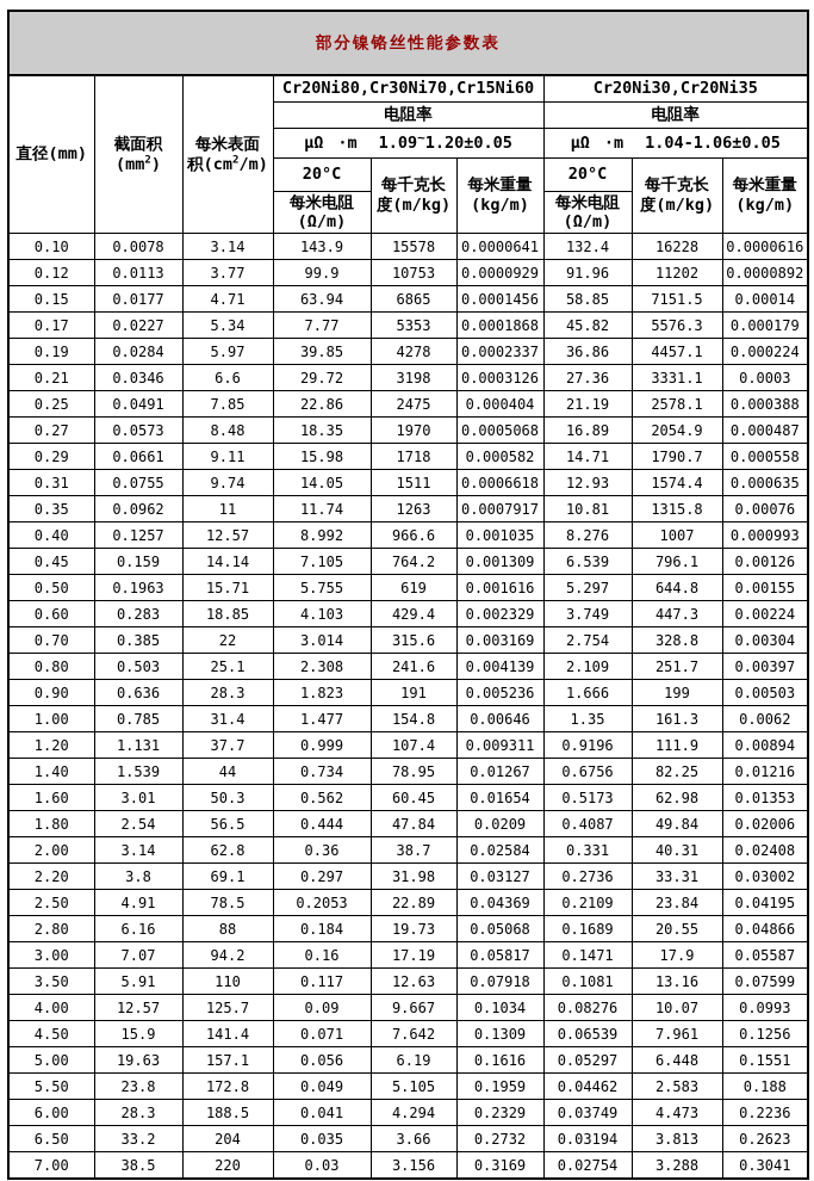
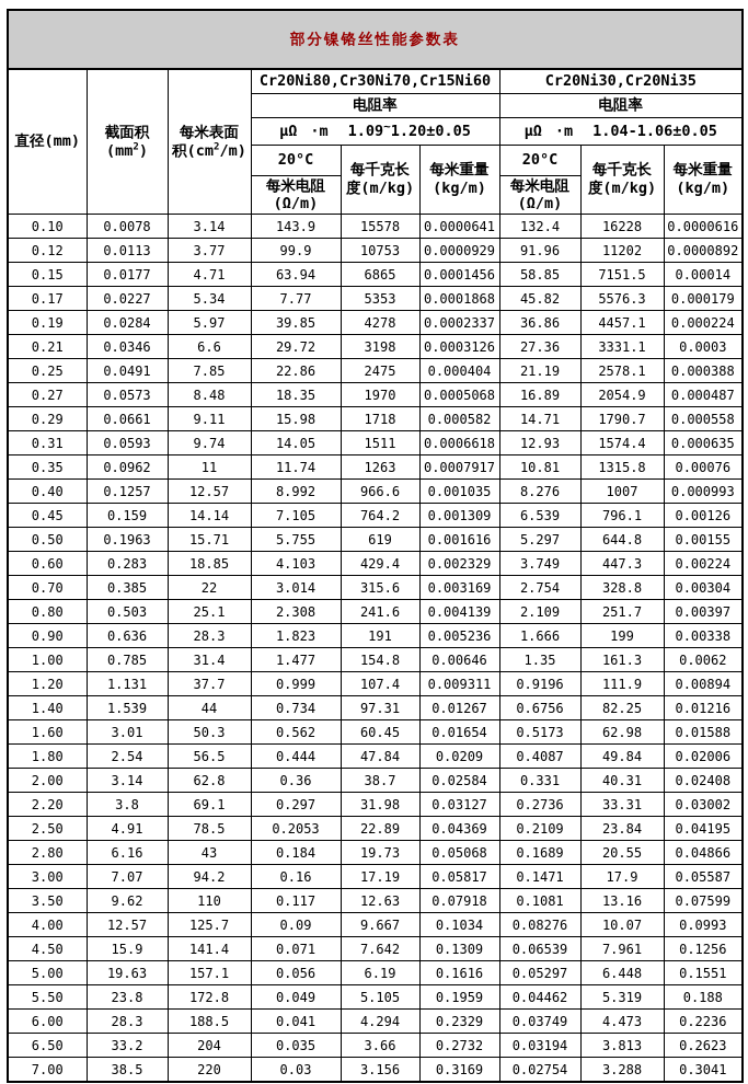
  部分镍铬丝性能参数表
  直径(mm)	截面积 (mm2)	每米表面 积(cm2/m)	Cr20Ni80,Cr30Ni70,Cr15Ni60	Cr20Ni30,Cr20Ni35
  电阻率	电阻率
  μΩ ·m 1.09~1.20±0.05	μΩ ·m 1.04-1.06±0.05
  20°C 每米电阻 (Ω/m)	每千克长 度(m/kg)	每米重量 (kg/m)	20°C 每米电阻 (Ω/m)	每千克长 度(m/kg)	每米重量 (kg/m)
  0.10	0.0078	3.14	143.9	15578	0.0000641	132.4	16228	0.0000616
  0.12	0.0113	3.77	99.9	10753	0.0000929	91.96	11202	0.0000892
  0.15	0.0177	4.71	63.94	6865	0.0001456	58.85	7151.5	0.00014
  0.17	0.0227	5.34	7.77	5353	0.0001868	45.82	5576.3	0.000179
  0.19	0.0284	5.97	39.85	4278	0.0002337	36.86	4457.1	0.000224
  0.21	0.0346	6.6	29.72	3198	0.0003126	27.36	3331.1	0.0003
  0.25	0.0491	7.85	22.86	2475	0.000404	21.19	2578.1	0.000388
  0.27	0.0573	8.48	18.35	1970	0.0005068	16.89	2054.9	0.000487
  0.29	0.0661	9.11	15.98	1718	0.000582	14.71	1790.7	0.000558
- 0.31	0.0755	9.74	14.05	1511	0.0006618	12.93	1574.4	0.000635
+ 0.31	0.0593	9.74	14.05	1511	0.0006618	12.93	1574.4	0.000635
  0.35	0.0962	11	11.74	1263	0.0007917	10.81	1315.8	0.00076
  0.40	0.1257	12.57	8.992	966.6	0.001035	8.276	1007	0.000993
  0.45	0.159	14.14	7.105	764.2	0.001309	6.539	796.1	0.00126
  0.50	0.1963	15.71	5.755	619	0.001616	5.297	644.8	0.00155
  0.60	0.283	18.85	4.103	429.4	0.002329	3.749	447.3	0.00224
  0.70	0.385	22	3.014	315.6	0.003169	2.754	328.8	0.00304
  0.80	0.503	25.1	2.308	241.6	0.004139	2.109	251.7	0.00397
- 0.90	0.636	28.3	1.823	191	0.005236	1.666	199	0.00503
+ 0.90	0.636	28.3	1.823	191	0.005236	1.666	199	0.00338
  1.00	0.785	31.4	1.477	154.8	0.00646	1.35	161.3	0.0062
  1.20	1.131	37.7	0.999	107.4	0.009311	0.9196	111.9	0.00894
- 1.40	1.539	44	0.734	78.95	0.01267	0.6756	82.25	0.01216
+ 1.40	1.539	44	0.734	97.31	0.01267	0.6756	82.25	0.01216
- 1.60	3.01	50.3	0.562	60.45	0.01654	0.5173	62.98	0.01353
+ 1.60	3.01	50.3	0.562	60.45	0.01654	0.5173	62.98	0.01588
  1.80	2.54	56.5	0.444	47.84	0.0209	0.4087	49.84	0.02006
  2.00	3.14	62.8	0.36	38.7	0.02584	0.331	40.31	0.02408
  2.20	3.8	69.1	0.297	31.98	0.03127	0.2736	33.31	0.03002
  2.50	4.91	78.5	0.2053	22.89	0.04369	0.2109	23.84	0.04195
- 2.80	6.16	88	0.184	19.73	0.05068	0.1689	20.55	0.04866
+ 2.80	6.16	43	0.184	19.73	0.05068	0.1689	20.55	0.04866
  3.00	7.07	94.2	0.16	17.19	0.05817	0.1471	17.9	0.05587
- 3.50	5.91	110	0.117	12.63	0.07918	0.1081	13.16	0.07599
+ 3.50	9.62	110	0.117	12.63	0.07918	0.1081	13.16	0.07599
  4.00	12.57	125.7	0.09	9.667	0.1034	0.08276	10.07	0.0993
  4.50	15.9	141.4	0.071	7.642	0.1309	0.06539	7.961	0.1256
  5.00	19.63	157.1	0.056	6.19	0.1616	0.05297	6.448	0.1551
- 5.50	23.8	172.8	0.049	5.105	0.1959	0.04462	2.583	0.188
+ 5.50	23.8	172.8	0.049	5.105	0.1959	0.04462	5.319	0.188
  6.00	28.3	188.5	0.041	4.294	0.2329	0.03749	4.473	0.2236
  6.50	33.2	204	0.035	3.66	0.2732	0.03194	3.813	0.2623
  7.00	38.5	220	0.03	3.156	0.3169	0.02754	3.288	0.3041
